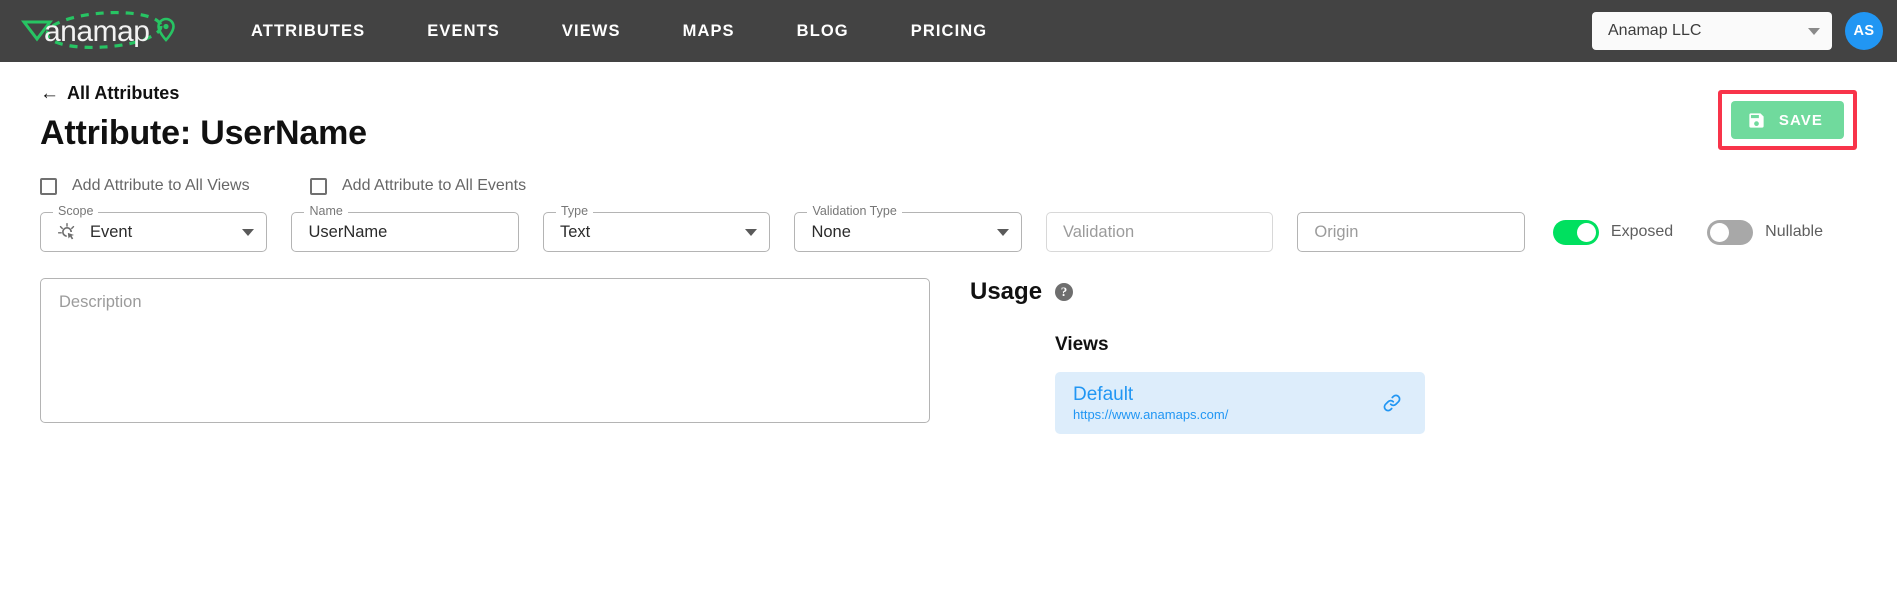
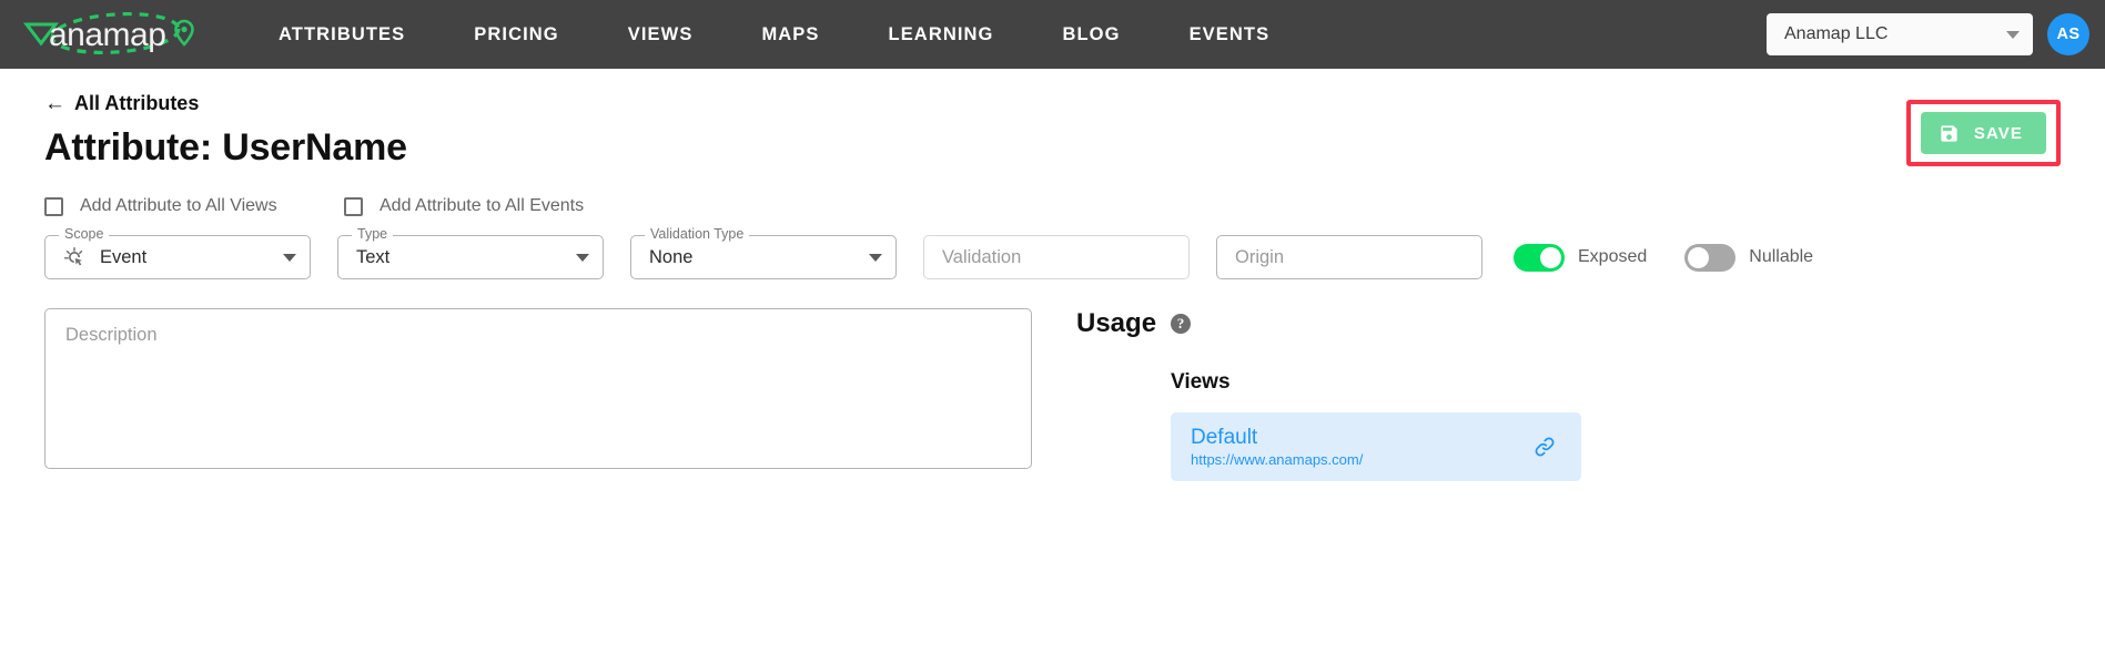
  anamap
  ATTRIBUTES
- EVENTS
+ PRICING
  VIEWS
  MAPS
+ LEARNING
  BLOG
- PRICING
+ EVENTS
  Anamap LLC
  AS
  ←
  All Attributes
  Attribute: UserName
  SAVE
  Add Attribute to All Views
  Add Attribute to All Events
  Scope
  Event
- Name
- UserName
  Type
  Text
  Validation Type
  None
  Validation
  Origin
  Exposed
  Nullable
  Description
  Usage
  ?
  Views
  Default
  https://www.anamaps.com/
